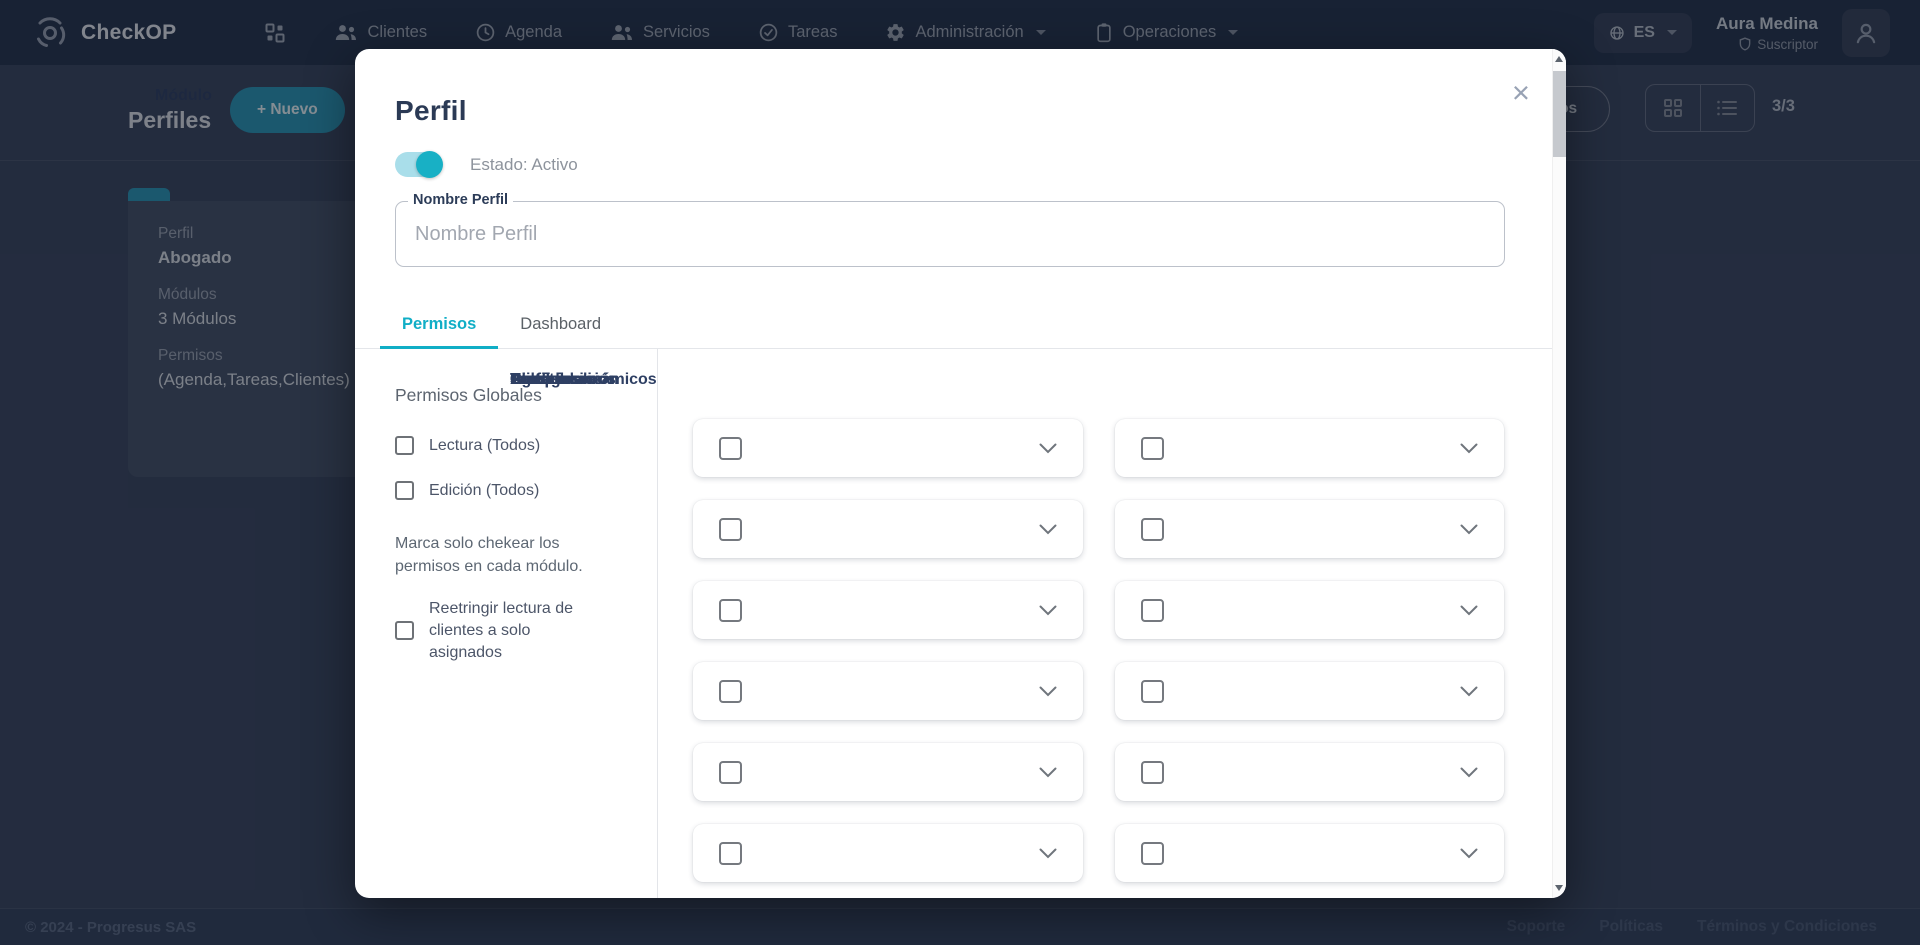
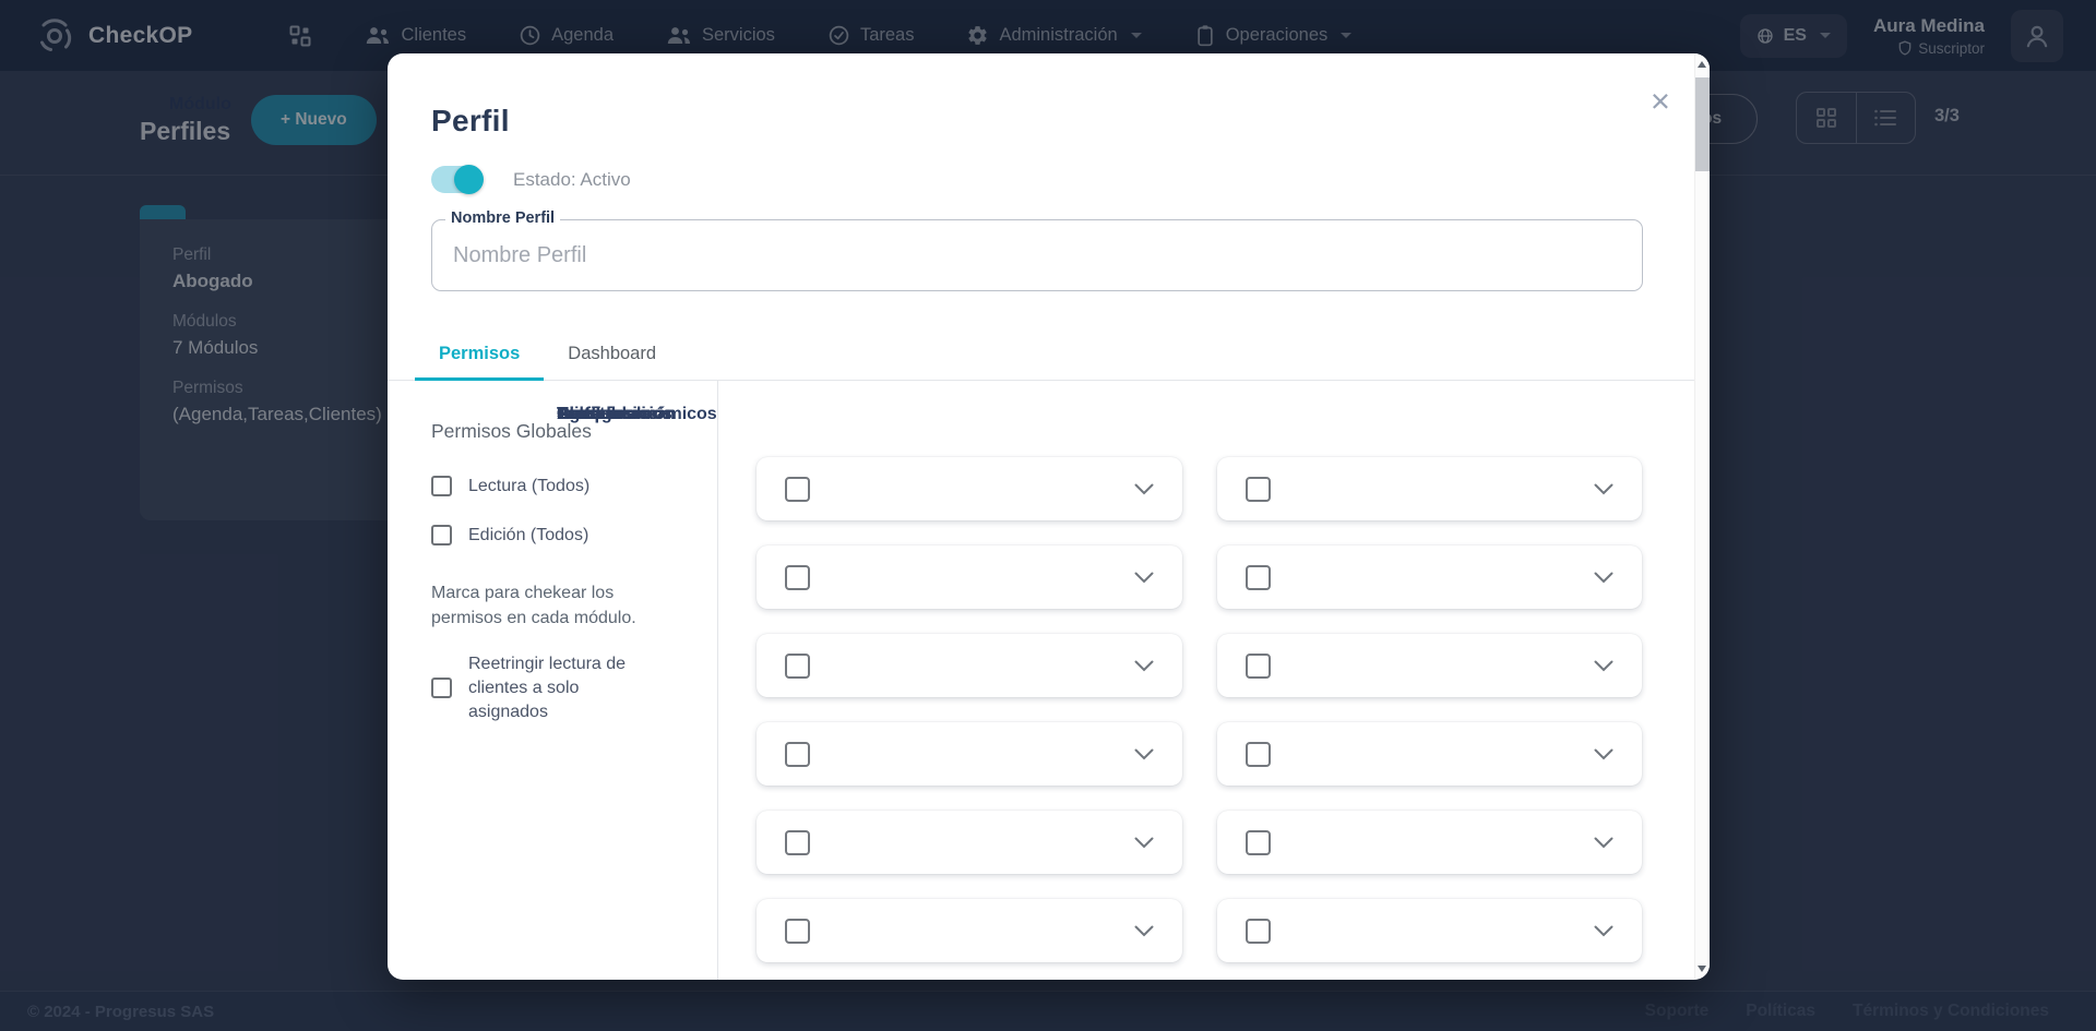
  CheckOP
  Clientes
  Agenda
  Servicios
  Tareas
  Administración
  Operaciones
  ES
  Aura Medina
  Suscriptor
  Perfiles
  + Nuevo
  3/3
  Perfil
  Abogado
  Módulos
- 3 Módulos
+ 7 Módulos
  Permisos
  (Agenda,Tareas,Clientes)
  ×
  Perfil
  Estado: Activo
  Nombre Perfil
  Nombre Perfil
  Permisos
  Dashboard
  Permisos Globales
  Lectura (Todos)
  Edición (Todos)
- Marca solo chekear los permisos en cada módulo.
+ Marca para chekear los permisos en cada módulo.
  Reetringir lectura de clientes a solo asignados
  Sub procesos
  Clientes
  Configuración
  Campos dinámicos
  Formularios
  Historial
  Procesos
  Perfiles
  Agenda
  Servicios
  Tareas
  Usuarios
